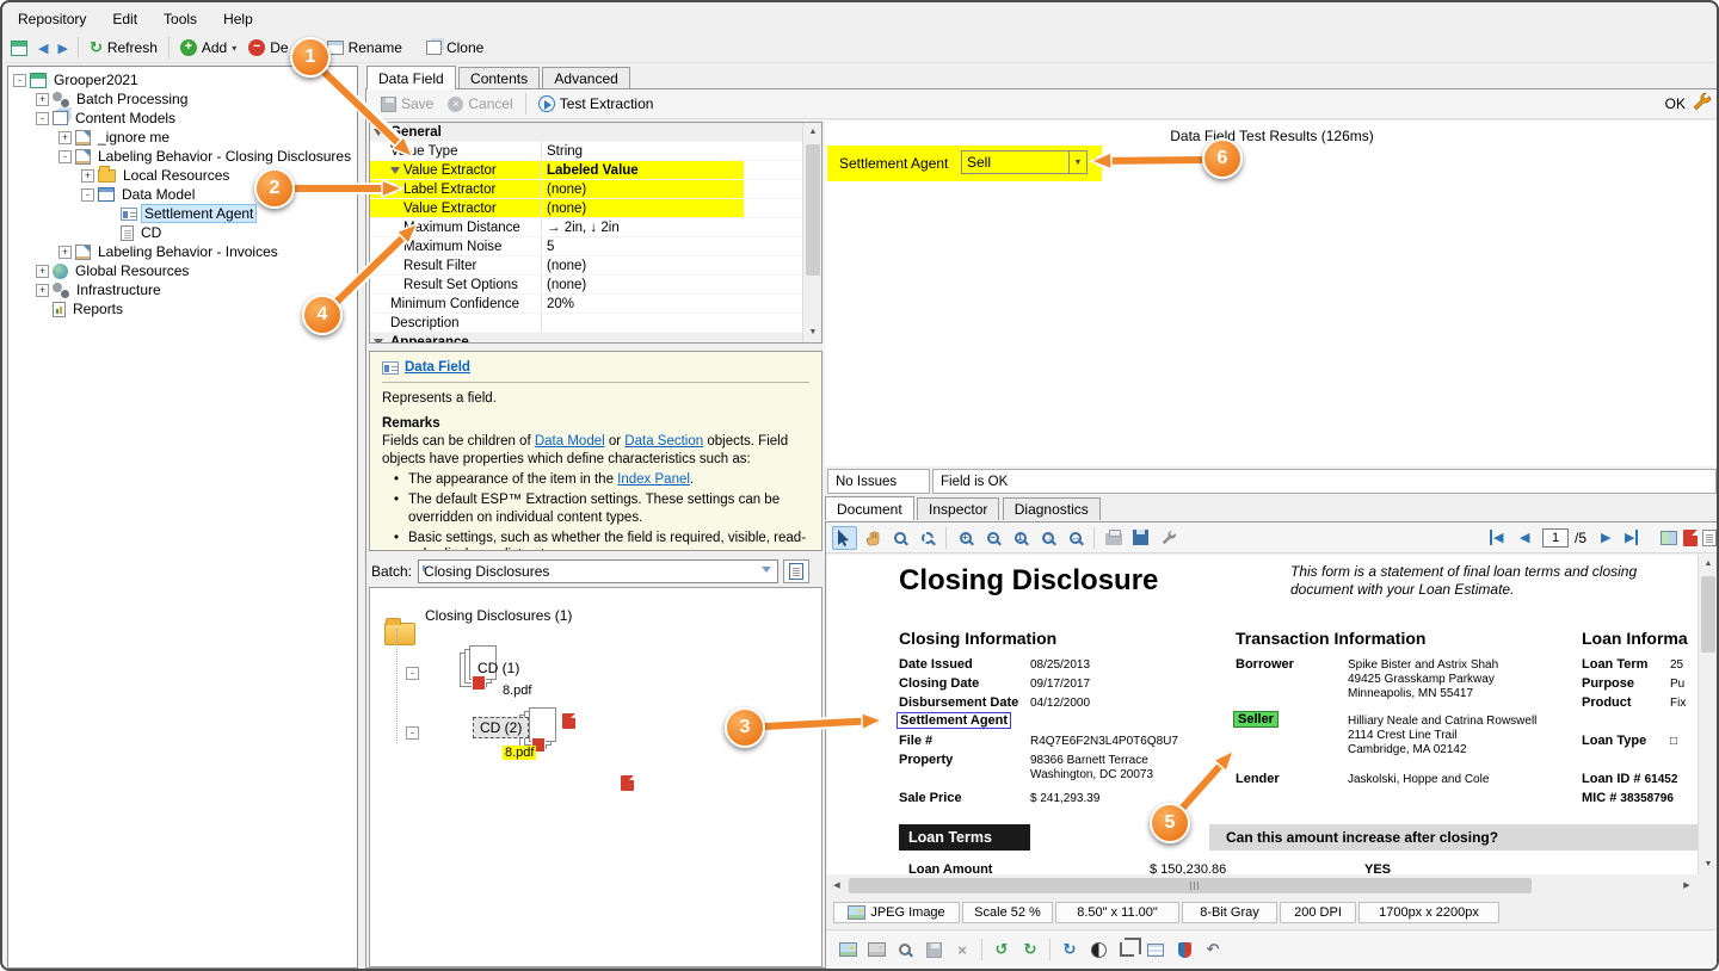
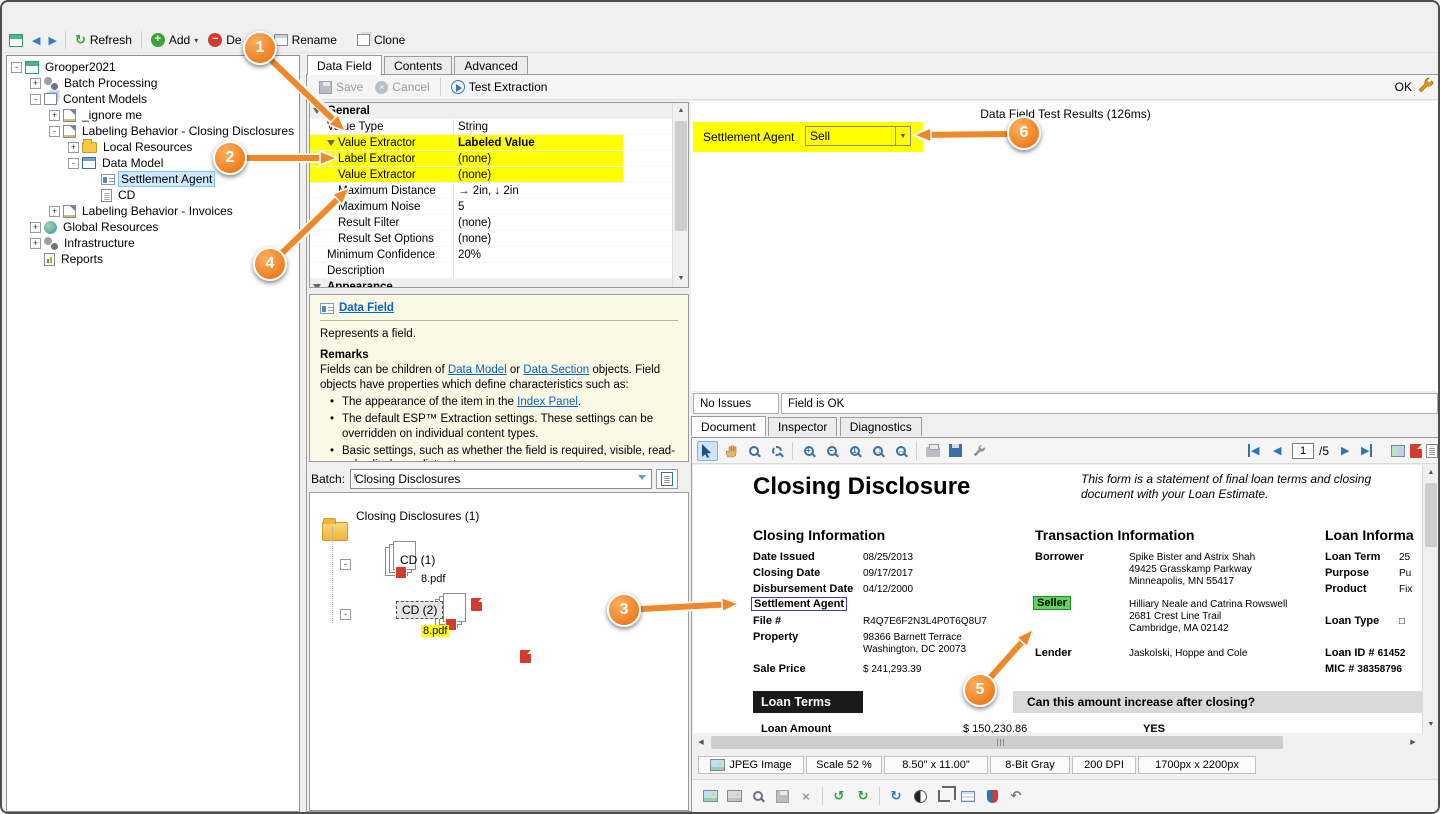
- Repository
- Edit
- Tools
- Help
  ◀
  ▶
  ↻
  Refresh
  +
  Add
  ▾
  −
  De
  Rename
  Clone
  Grooper2021
  Batch Processing
  Content Models
  _ignore me
  Labeling Behavior - Closing Disclosures
  Local Resources
  Data Model
  Settlement Agent
  CD
  Labeling Behavior - Invoices
  Global Resources
  Infrastructure
  Reports
  Data Field Contents Advanced
  Save
  Cancel
  Test Extraction
  OK
  eneral
  Vue Type
  String
  Value Extractor
  Labeled Value
  Label Extractor
  (none)
  Value Extractor
  (none)
  aximum Distance
  → 2in, ↓ 2in
  Maximum Noise
  5
  Result Filter
  (none)
  Result Set Options
  (none)
  Minimum Confidence
  20%
  Description
  Appearance
  Data Field
  Represents a field.
  Remarks
  Fields can be children of Data Model or Data Section objects. Field objects have properties which define characteristics such as:
  The appearance of the item in the Index Panel.
  The default ESP™ Extraction settings. These settings can be overridden on individual content types.
  Basic settings, such as whether the field is required, visible, read-
  Batch:
  Closing Disclosures
  Closing Disclosures (1)
  CD (1)
  8.pdf
  CD (2)
  8.pdf
  Data Field Test Results (126ms)
  Settlement Agent
  Sell
  No Issues
  Field is OK
  Document Inspector Diagnostics
  +
  −
  1
  □
  ↔
  ◀
  ◀
  1
  /5
  ▶
  ▶
  Closing Disclosure
  This form is a statement of final loan terms and closing
  document with your Loan Estimate.
  Closing Information
  Transaction Information
  Loan Informa
  Date Issued
  08/25/2013
  Closing Date
  09/17/2017
  Disbursement Date
  04/12/2000
  Settlement Agent
  File #
  R4Q7E6F2N3L4P0T6Q8U7
  Property
  98366 Barnett Terrace
  Washington, DC 20073
  Sale Price
  $ 241,293.39
  Borrower
  Spike Bister and Astrix Shah
  49425 Grasskamp Parkway
  Minneapolis, MN 55417
  Seller
  Hilliary Neale and Catrina Rowswell
- 2114 Crest Line Trail
+ 2681 Crest Line Trail
  Cambridge, MA 02142
  Lender
  Jaskolski, Hoppe and Cole
  Loan Term
  25
  Purpose
  Pu
  Product
  Fix
  Loan Type
  □
  Loan ID # 61452
  MIC # 38358796
  Loan Terms
  Can this amount increase after closing?
  Loan Amount
  $ 150,230.86
  YES
  JPEG Image
  Scale 52 %
  8.50" x 11.00"
  8-Bit Gray
  200 DPI
  1700px x 2200px
  ×
  ↺
  ↻
  ↻
  ↶
  1
  2
  3
  4
  5
  6
